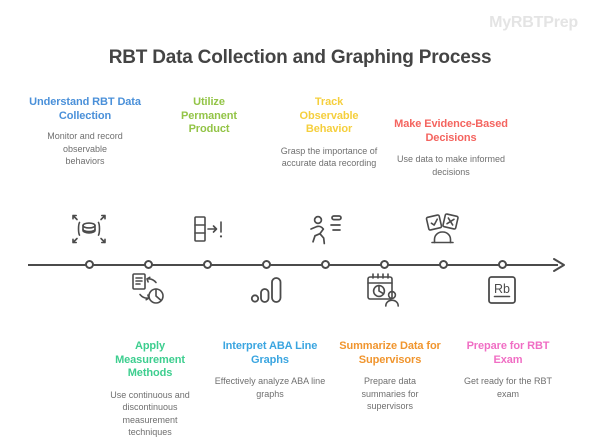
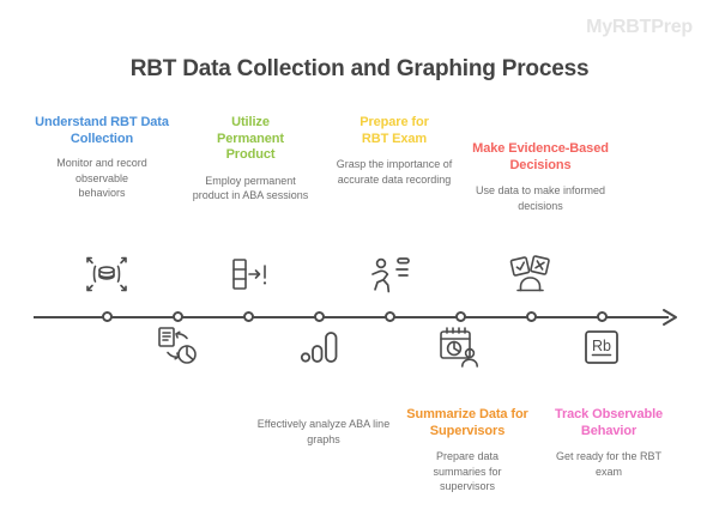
  MyRBTPrep
  RBT Data Collection and Graphing Process
  Rb
  Understand RBT Data Collection
  Monitor and record observable behaviors
  Utilize Permanent Product
+ Employ permanent product in ABA sessions
- Track Observable Behavior
+ Prepare for RBT Exam
  Grasp the importance of accurate data recording
  Make Evidence-Based Decisions
  Use data to make informed decisions
- Apply Measurement Methods
- Use continuous and discontinuous measurement techniques
- Interpret ABA Line Graphs
  Effectively analyze ABA line graphs
  Summarize Data for Supervisors
  Prepare data summaries for supervisors
- Prepare for RBT Exam
+ Track Observable Behavior
  Get ready for the RBT exam
